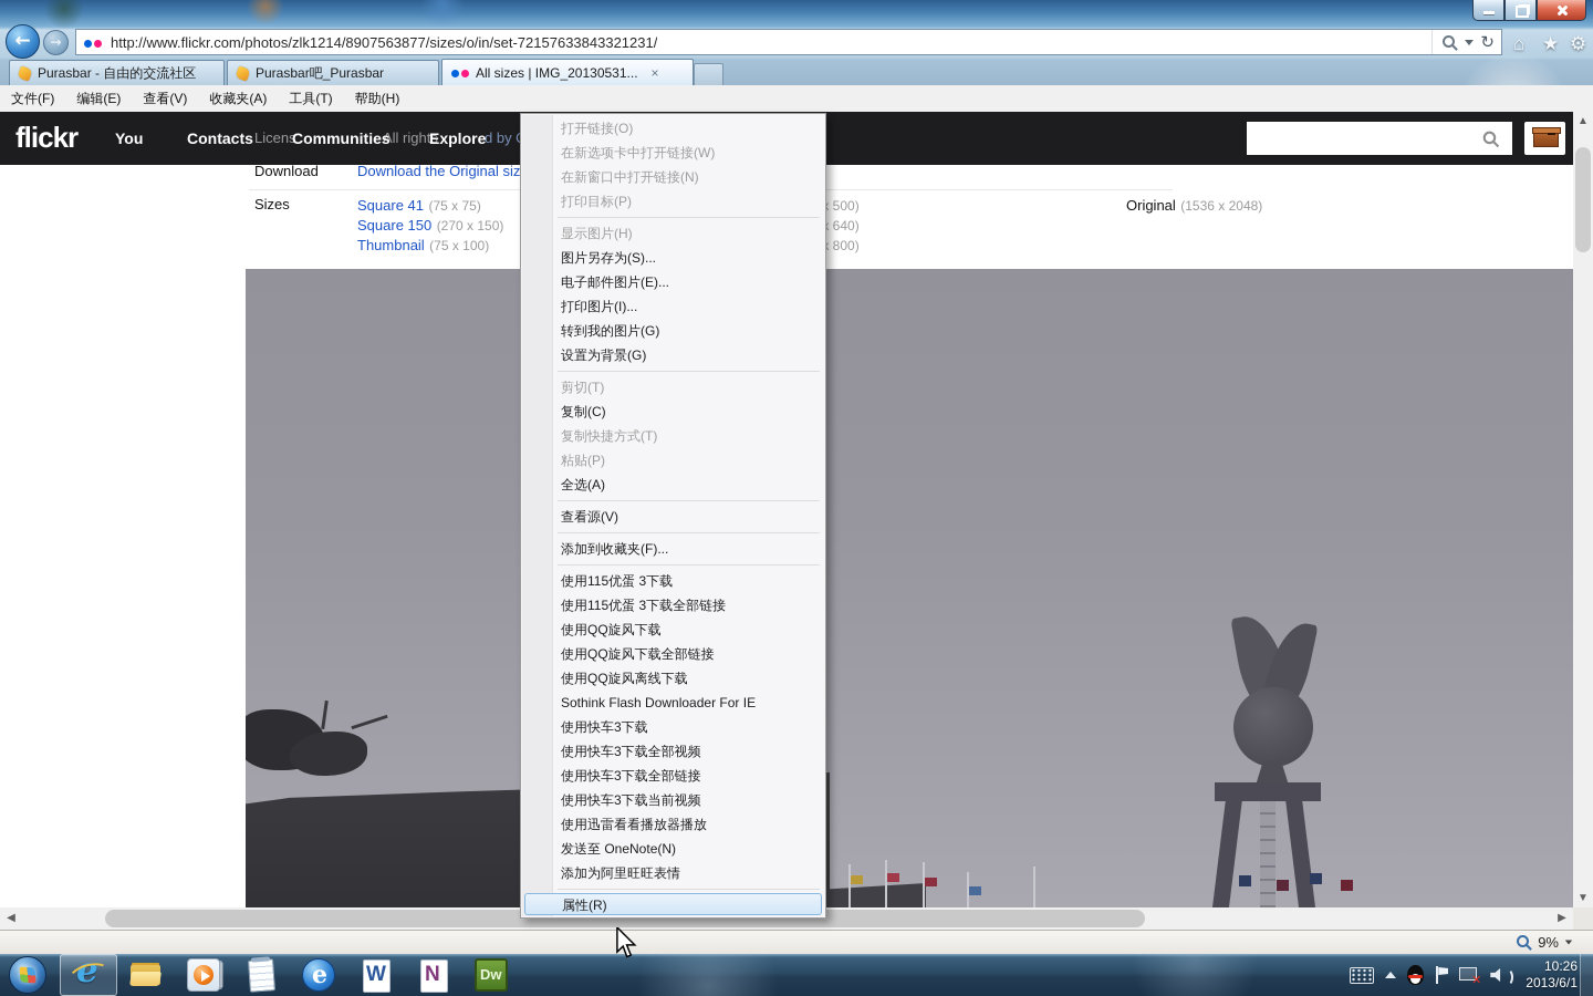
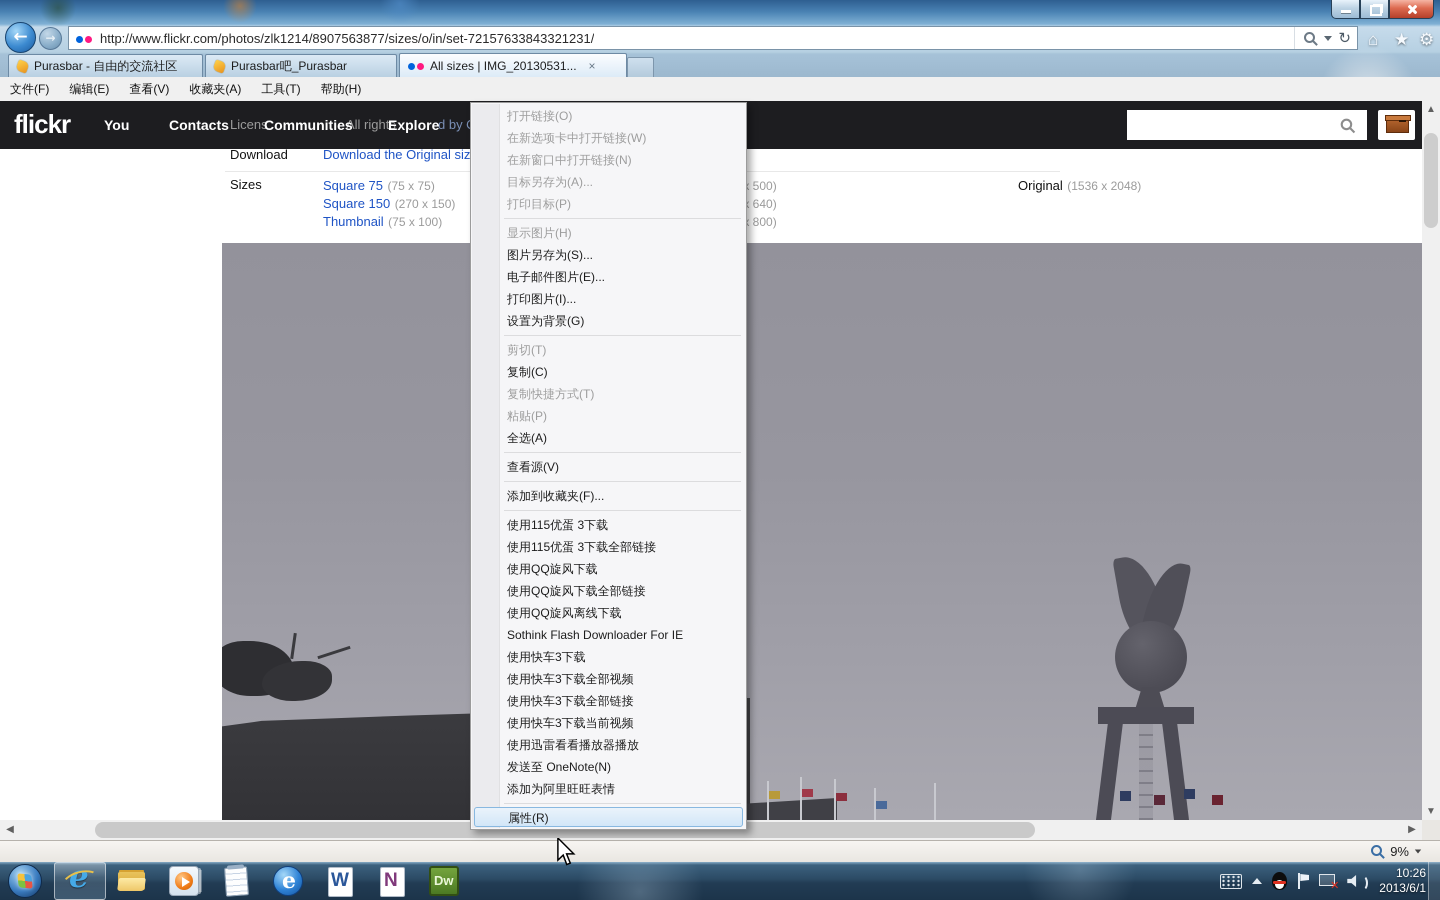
  ←
  →
  http://www.flickr.com/photos/zlk1214/8907563877/sizes/o/in/set-72157633843321231/
  ↻
  ⌂
  ★
  ⚙
  Purasbar - 自由的交流社区
  Purasbar吧_Purasbar
  All sizes | IMG_20130531...
  ×
  文件(F)
  编辑(E)
  查看(V)
  收藏夹(A)
  工具(T)
  帮助(H)
  flickr
  Licens
  All rights
  You
  Contacts
  Communities
  Explore
  Download
  Download the Original siz
  Sizes
- Square 41 (75 x 75)
+ Square 75 (75 x 75)
  Square 150 (270 x 150)
  Thumbnail (75 x 100)
  Original (1536 x 2048)
  ▲
  ▼
  ◀
  ▶
  9%
  打开链接(O)
  在新选项卡中打开链接(W)
  在新窗口中打开链接(N)
+ 目标另存为(A)...
  打印目标(P)
  显示图片(H)
  图片另存为(S)...
  电子邮件图片(E)...
  打印图片(I)...
- 转到我的图片(G)
  设置为背景(G)
  剪切(T)
  复制(C)
  复制快捷方式(T)
  粘贴(P)
  全选(A)
  查看源(V)
  添加到收藏夹(F)...
  使用115优蛋 3下载
  使用115优蛋 3下载全部链接
  使用QQ旋风下载
  使用QQ旋风下载全部链接
  使用QQ旋风离线下载
  Sothink Flash Downloader For IE
  使用快车3下载
  使用快车3下载全部视频
  使用快车3下载全部链接
  使用快车3下载当前视频
  使用迅雷看看播放器播放
  发送至 OneNote(N)
  添加为阿里旺旺表情
  属性(R)
  10:26
  2013/6/1
